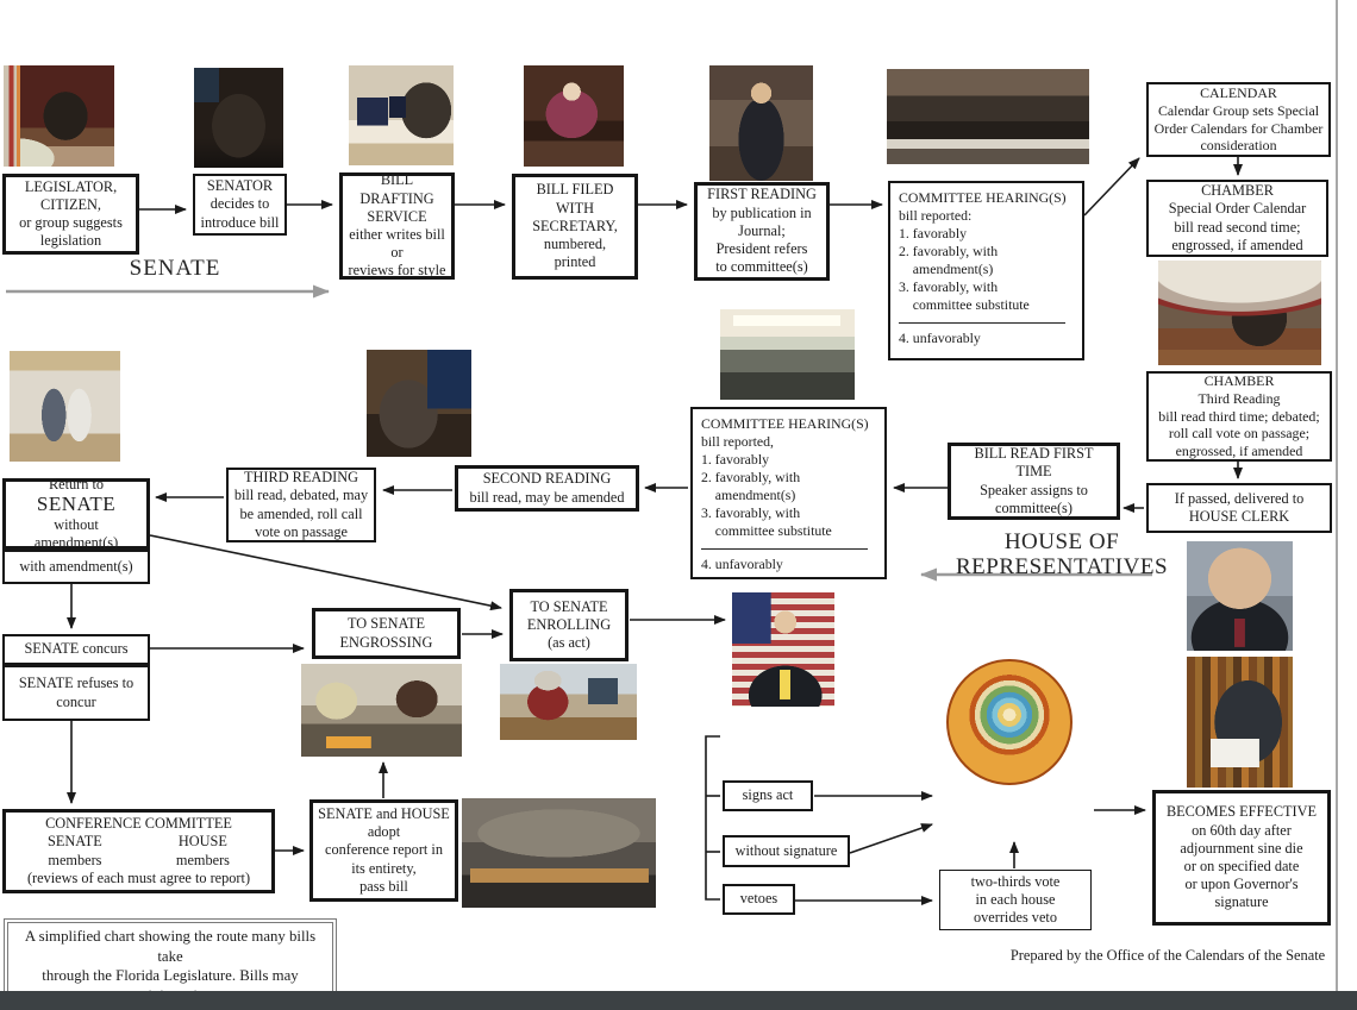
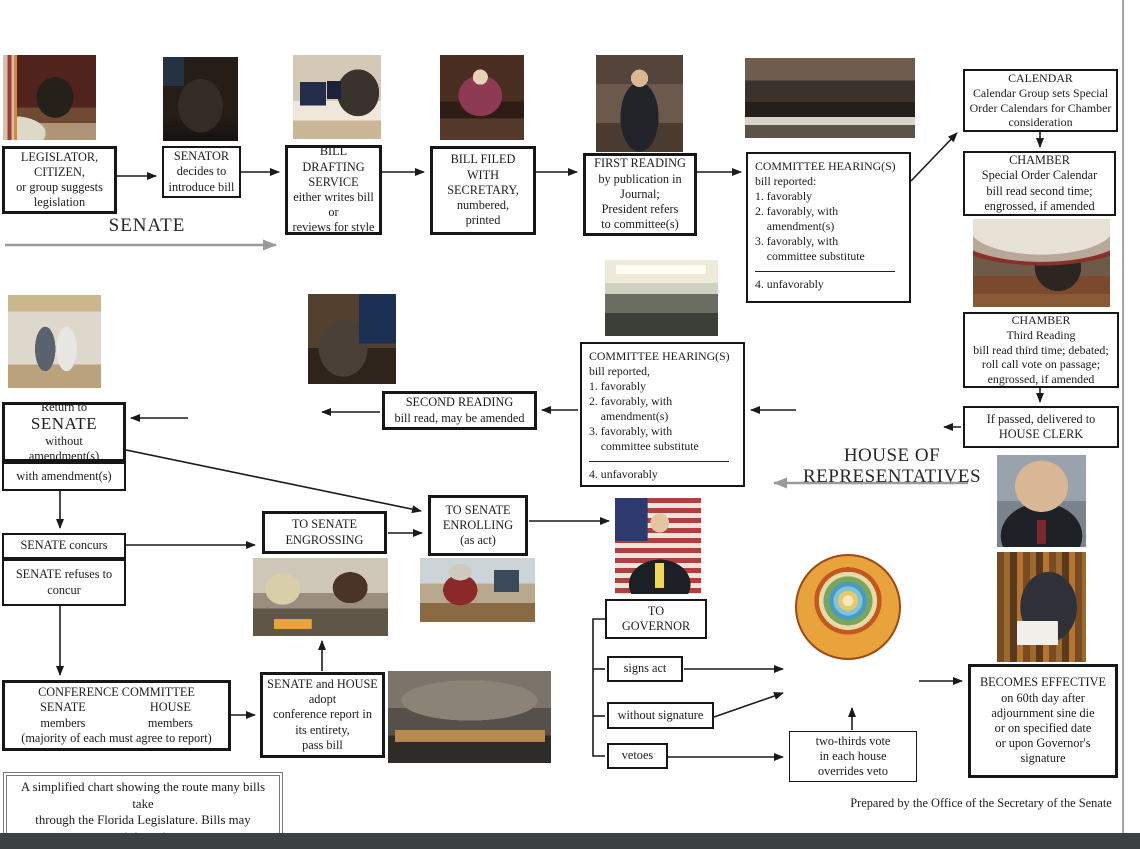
  SENATE
  HOUSE OF
  REPRESENTATIVES
  LEGISLATOR,
  CITIZEN,
  or group suggests
  legislation
  SENATOR
  decides to
  introduce bill
  BILL DRAFTING
  SERVICE
  either writes bill
  or
  reviews for style
  BILL FILED
  WITH
  SECRETARY,
  numbered,
  printed
  FIRST READING
  by publication in
  Journal;
  President refers
  to committee(s)
  COMMITTEE HEARING(S)
  bill reported:
  1. favorably
  2. favorably, with
  amendment(s)
  3. favorably, with
  committee substitute
  4. unfavorably
  CALENDAR
  Calendar Group sets Special
  Order Calendars for Chamber
  consideration
  CHAMBER
  Special Order Calendar
  bill read second time;
  engrossed, if amended
  CHAMBER
  Third Reading
  bill read third time; debated;
  roll call vote on passage;
  engrossed, if amended
  If passed, delivered to
  HOUSE CLERK
- BILL READ FIRST TIME
- Speaker assigns to
- committee(s)
  COMMITTEE HEARING(S)
  bill reported,
  1. favorably
  2. favorably, with
  amendment(s)
  3. favorably, with
  committee substitute
  4. unfavorably
  SECOND READING
  bill read, may be amended
- THIRD READING
- bill read, debated, may
- be amended, roll call
- vote on passage
  Return to
  SENATE
  without amendment(s)
  with amendment(s)
  SENATE concurs
  SENATE refuses to
  concur
  CONFERENCE COMMITTEE
  SENATE
  members
  HOUSE
  members
- (reviews of each must agree to report)
+ (majority of each must agree to report)
  SENATE and HOUSE
  adopt
  conference report in
  its entirety,
  pass bill
  TO SENATE
  ENGROSSING
  TO SENATE
  ENROLLING
  (as act)
+ TO
+ GOVERNOR
  signs act
  without signature
  vetoes
  two-thirds vote
  in each house
  overrides veto
  BECOMES EFFECTIVE
  on 60th day after
  adjournment sine die
  or on specified date
  or upon Governor's
  signature
  A simplified chart showing the route many bills take
  through the Florida Legislature. Bills may
- Prepared by the Office of the Calendars of the Senate
+ Prepared by the Office of the Secretary of the Senate
